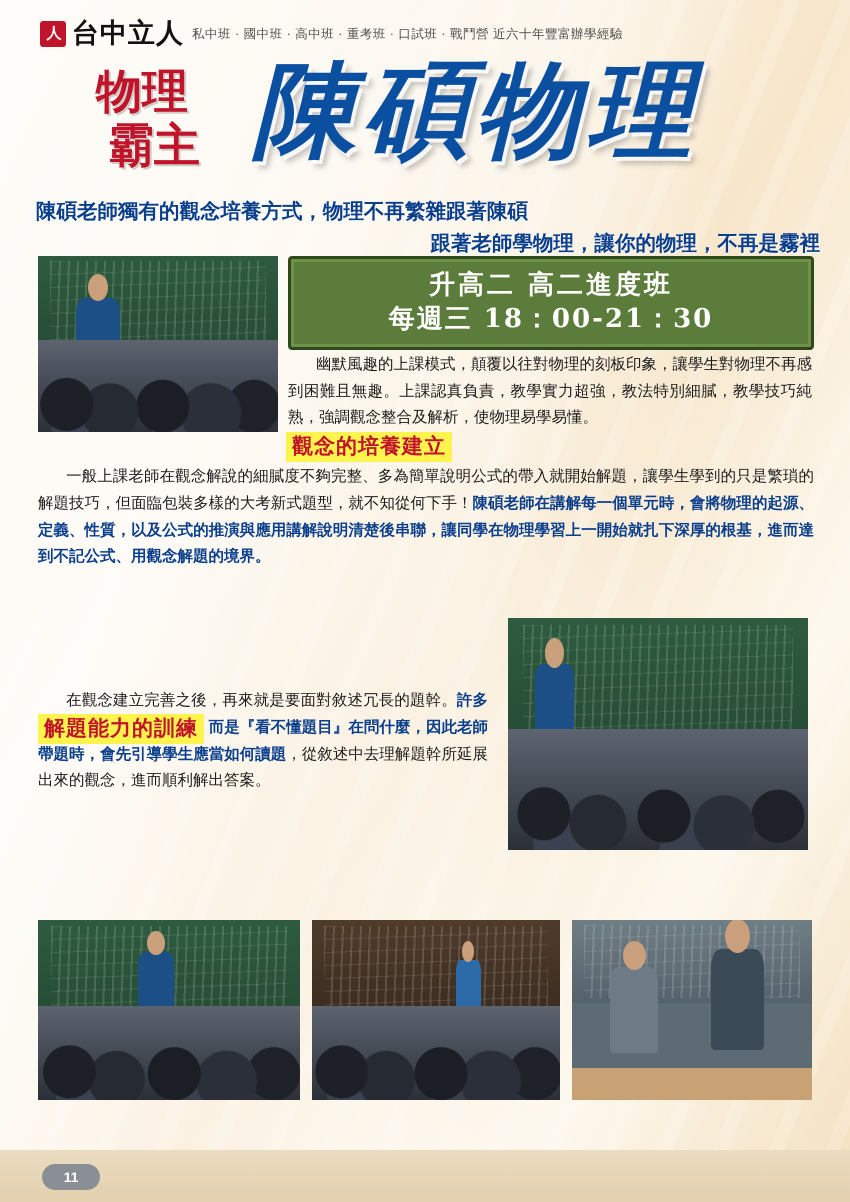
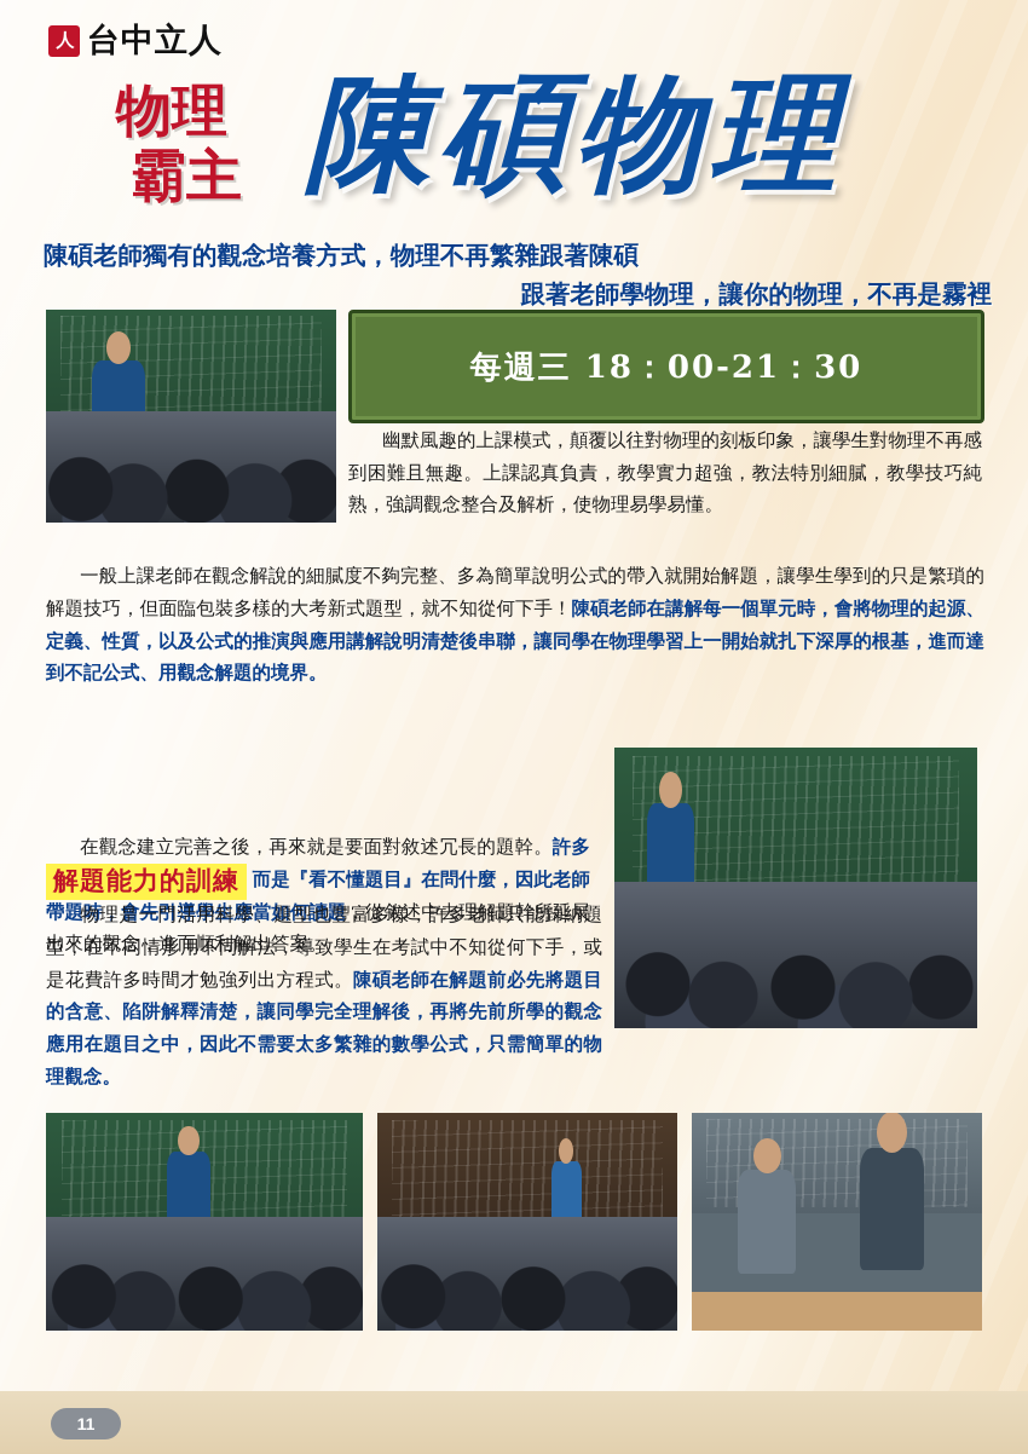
  人
  台中立人
- 私中班 · 國中班 · 高中班 · 重考班 · 口試班 · 戰鬥營 近六十年豐富辦學經驗
  物理
  霸主
  陳碩物理
  陳碩老師獨有的觀念培養方式，物理不再繁雜跟著陳碩
  跟著老師學物理，讓你的物理，不再是霧裡
- 升高二 高二進度班
  每週三 18：00-21：30
  幽默風趣的上課模式，顛覆以往對物理的刻板印象，讓學生對物理不再感到困難且無趣。上課認真負責，教學實力超強，教法特別細膩，教學技巧純熟，強調觀念整合及解析，使物理易學易懂。
- 觀念的培養建立
  一般上課老師在觀念解說的細膩度不夠完整、多為簡單說明公式的帶入就開始解題，讓學生學到的只是繁瑣的解題技巧，但面臨包裝多樣的大考新式題型，就不知從何下手！陳碩老師在講解每一個單元時，會將物理的起源、定義、性質，以及公式的推演與應用講解說明清楚後串聯，讓同學在物理學習上一開始就扎下深厚的根基，進而達到不記公式、用觀念解題的境界。
  在觀念建立完善之後，再來就是要面對敘述冗長的題幹。許多而是『看不懂題目』在問什麼，因此老師帶題時，會先引導學生應當如何讀題，從敘述中去理解題幹所延展出來的觀念，進而順利解出答案。
  解題能力的訓練
+ 物理是一門活用科學、題型也豐富多樣，許多老師只能歸納題型，在不同情形用不同解法，導致學生在考試中不知從何下手，或是花費許多時間才勉強列出方程式。陳碩老師在解題前必先將題目的含意、陷阱解釋清楚，讓同學完全理解後，再將先前所學的觀念應用在題目之中，因此不需要太多繁雜的數學公式，只需簡單的物理觀念。
  11
